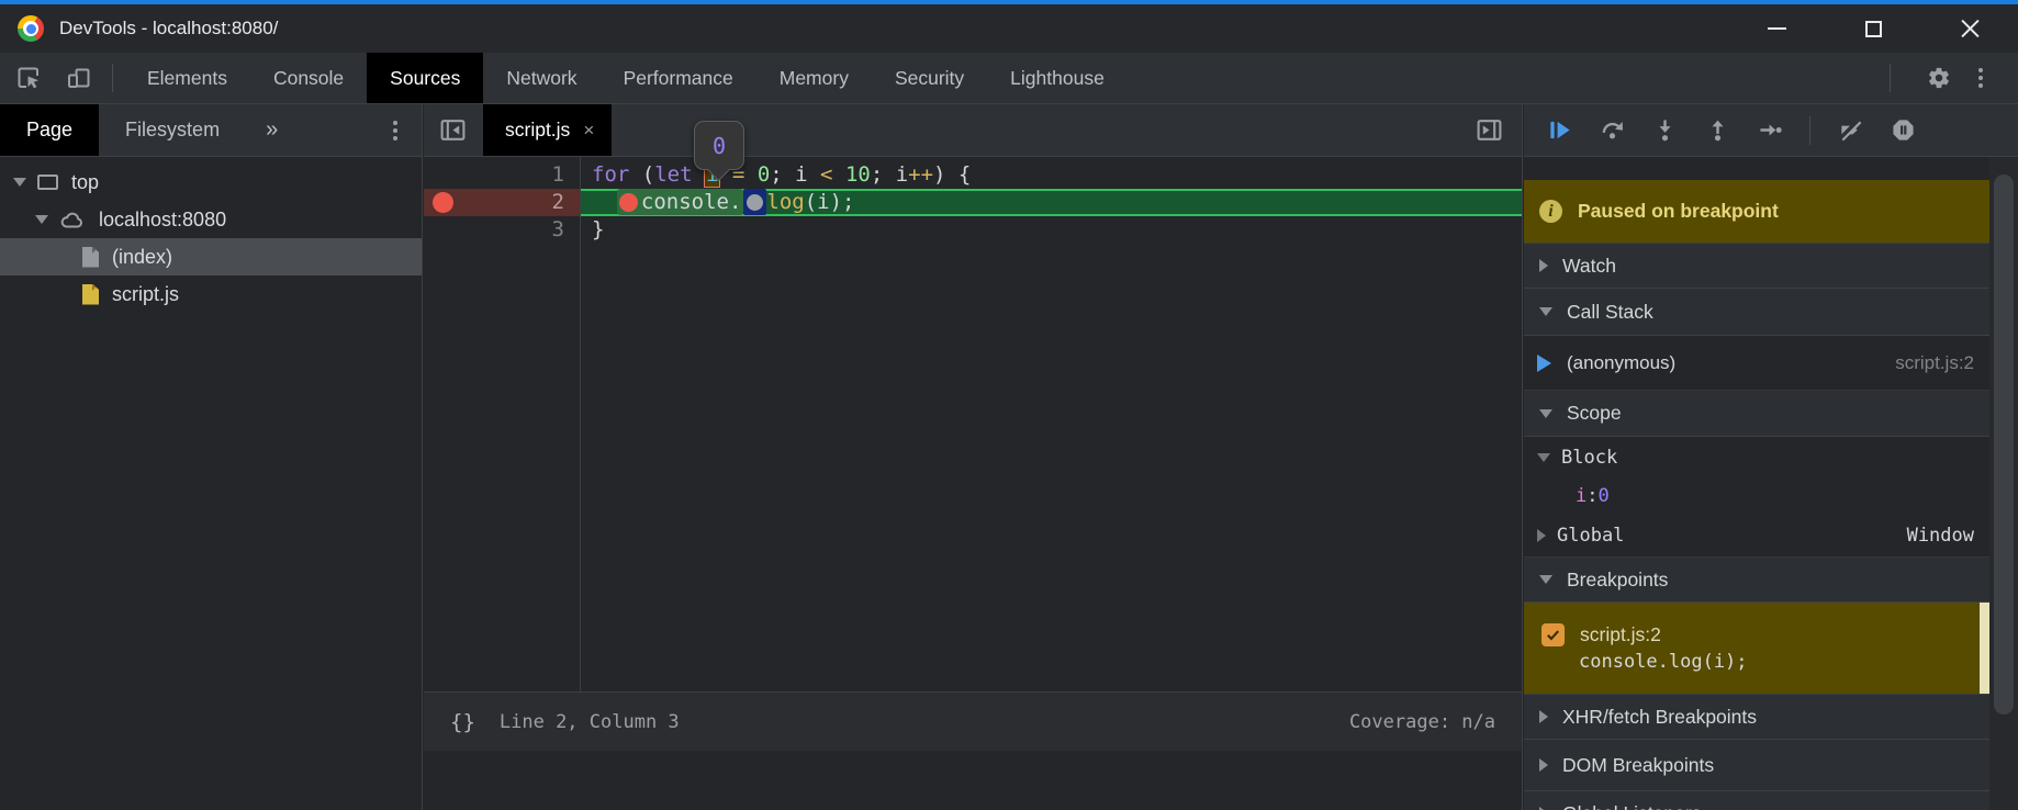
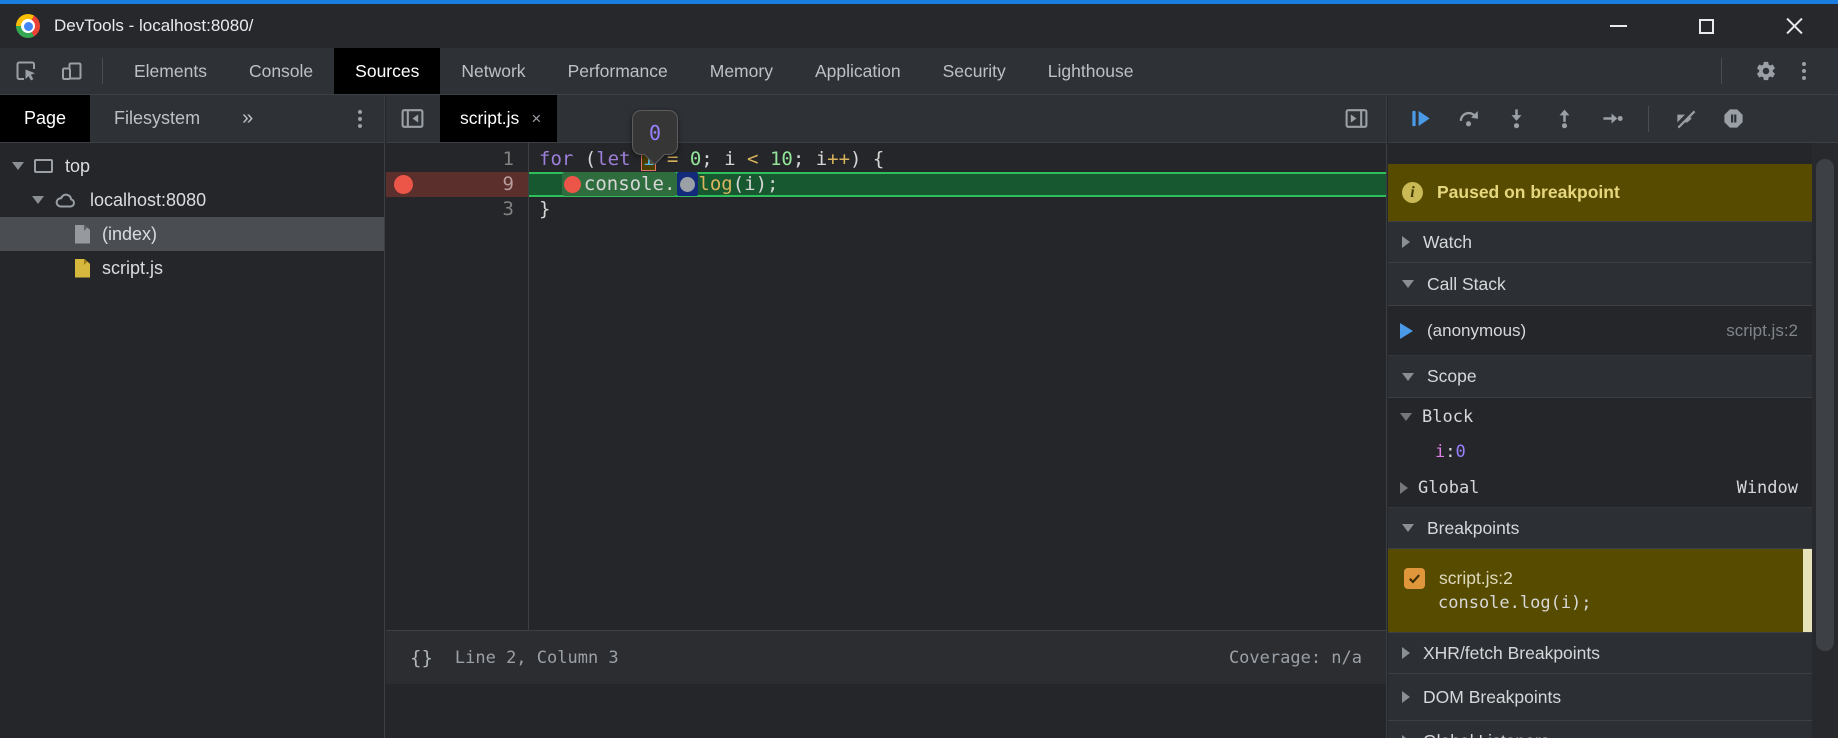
  DevTools - localhost:8080/
  Elements
  Console
  Sources
  Network
  Performance
  Memory
+ Application
  Security
  Lighthouse
  Page
  Filesystem
  »
  top
  localhost:8080
  (index)
  script.js
  script.js
  ×
  0
  1
  for (let = 0; i < 10; i++) {
- 2
+ 9
  console. log(i);
  3
  }
  {}
  Line 2, Column 3
  Coverage: n/a
  i
  Paused on breakpoint
  Watch
  Call Stack
  (anonymous)
  script.js:2
  Scope
  Block
  i
  :
  0
  Global
  Window
  Breakpoints
  script.js:2
  console.log(i);
  XHR/fetch Breakpoints
  DOM Breakpoints
